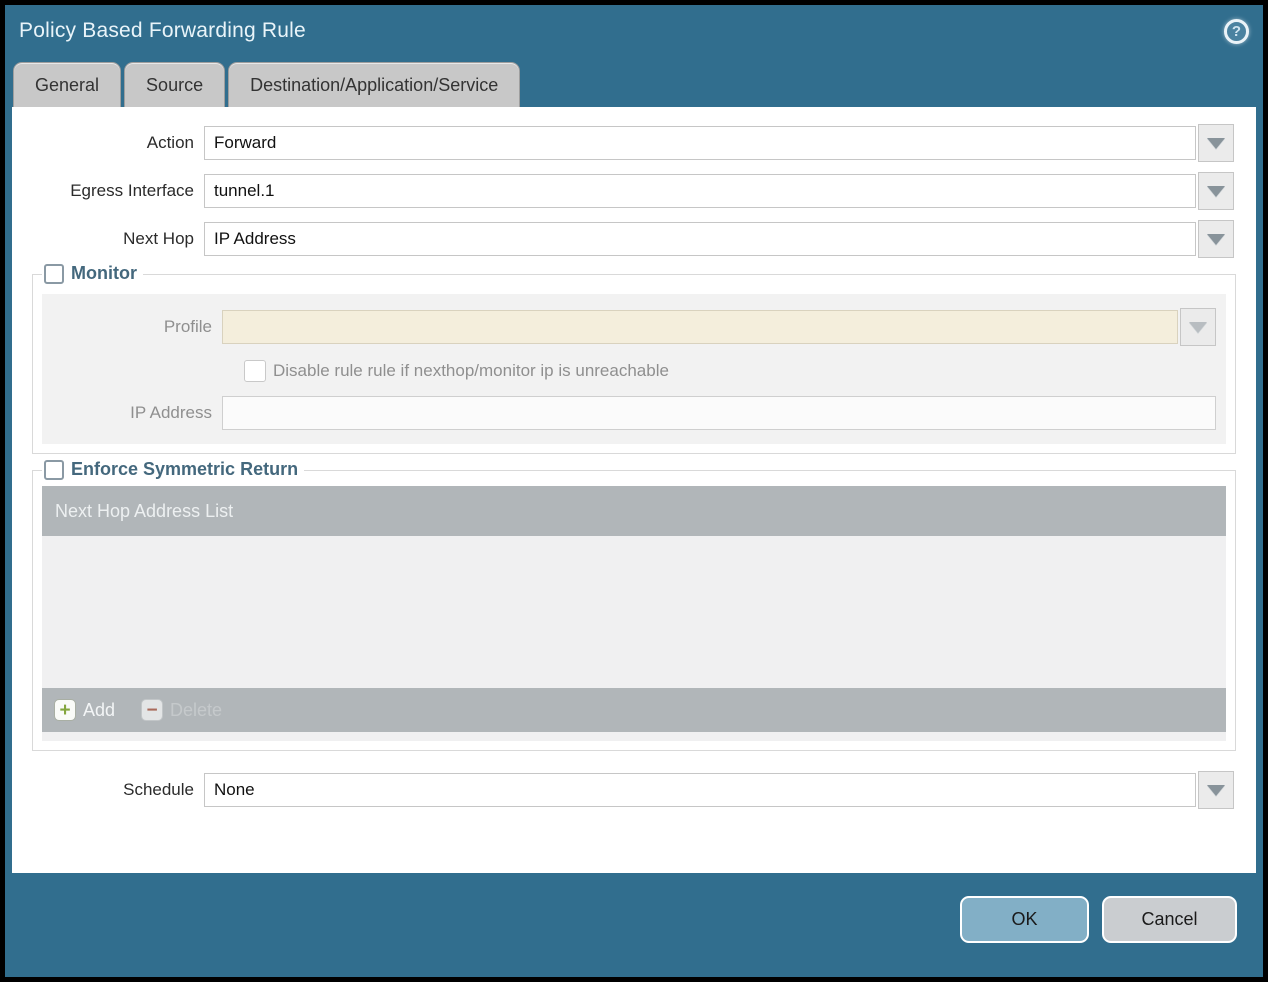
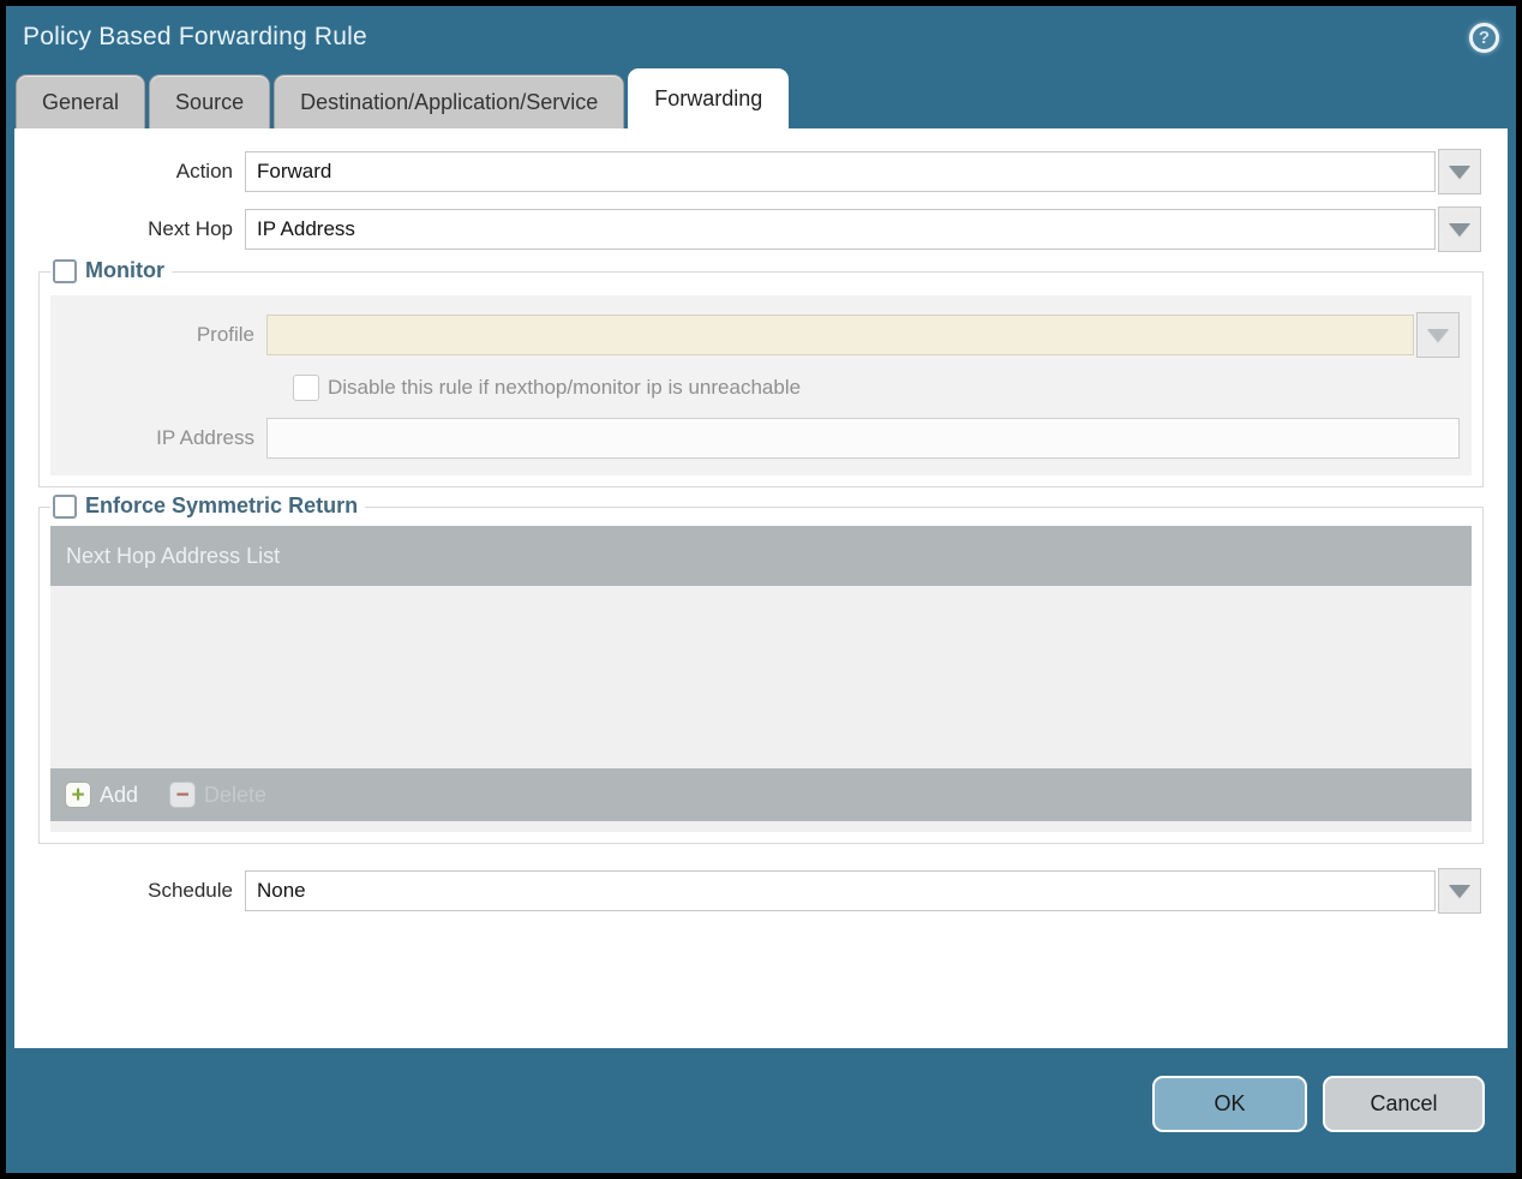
  Policy Based Forwarding Rule
  ?
  General
  Source
  Destination/Application/Service
+ Forwarding
  Action
  Forward
- Egress Interface
- tunnel.1
  Next Hop
  IP Address
  Monitor
  Profile
- Disable rule rule if nexthop/monitor ip is unreachable
+ Disable this rule if nexthop/monitor ip is unreachable
  IP Address
  Enforce Symmetric Return
  Next Hop Address List
  +
  Add
  −
  Schedule
  None
  OK
  Cancel
